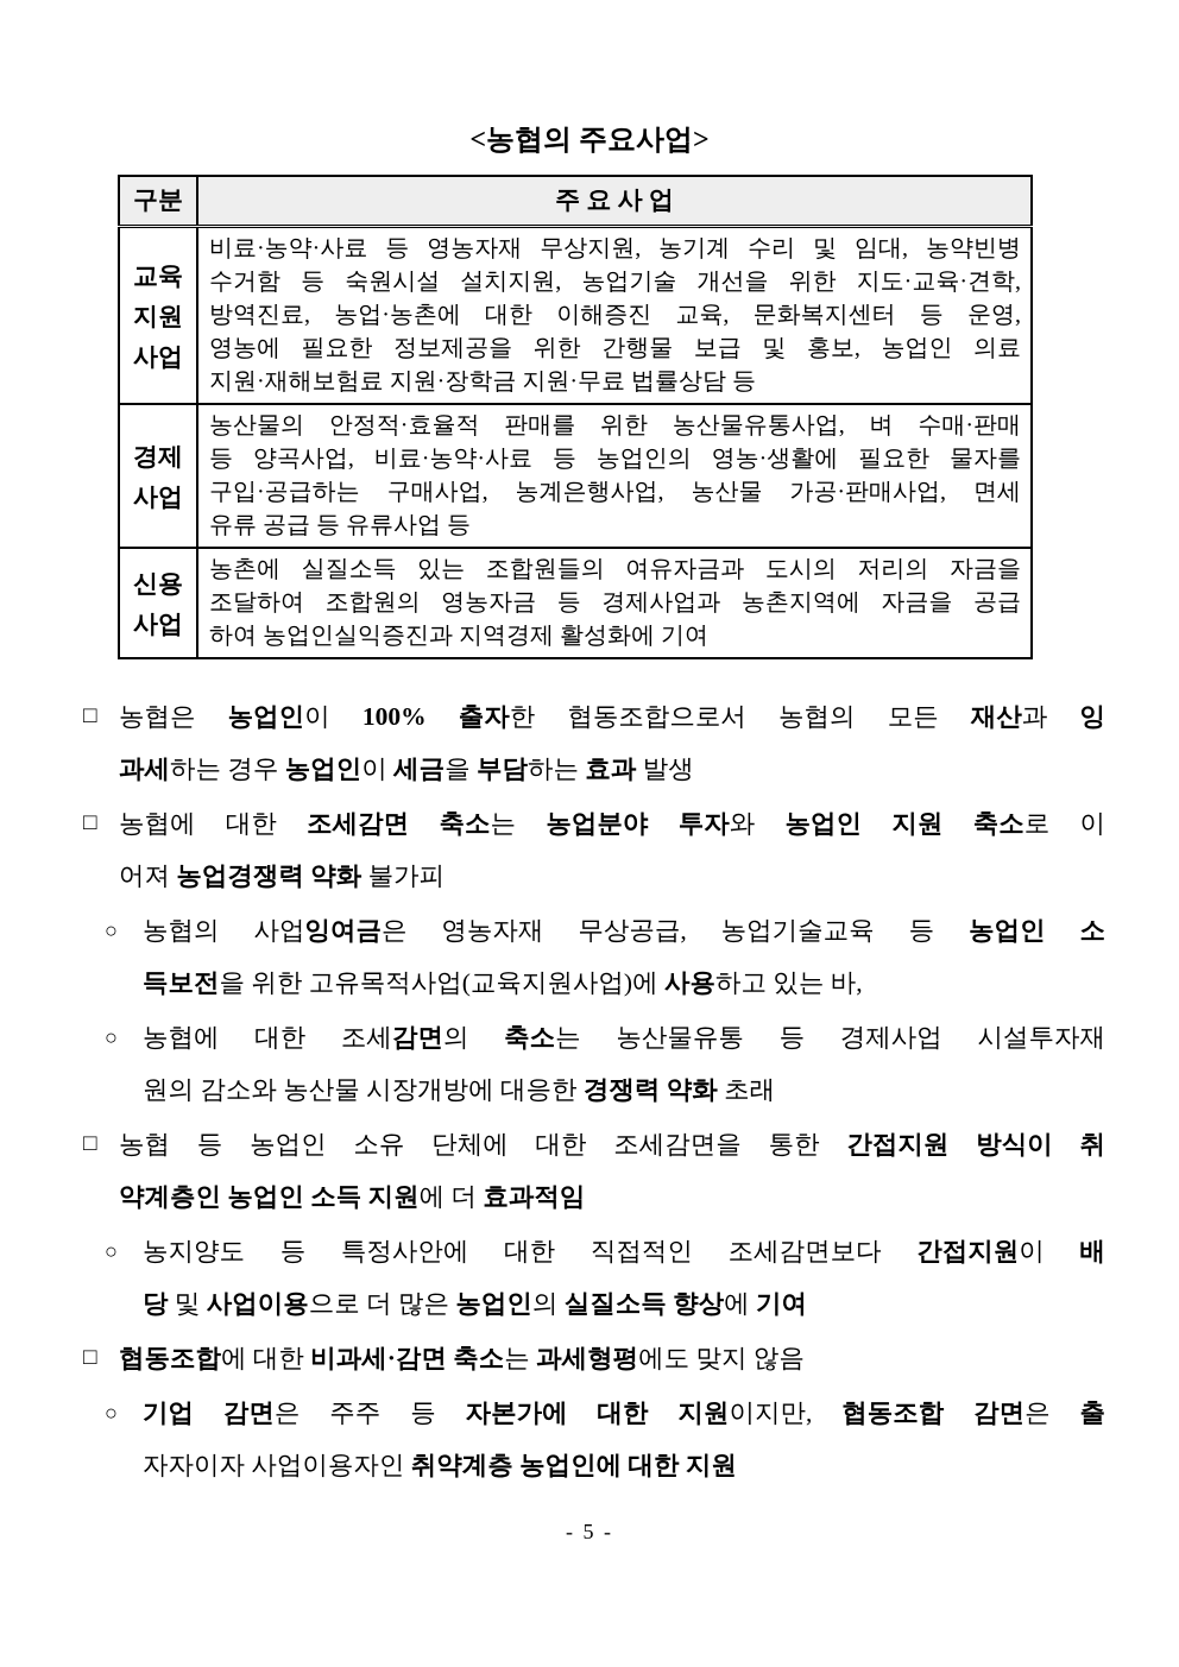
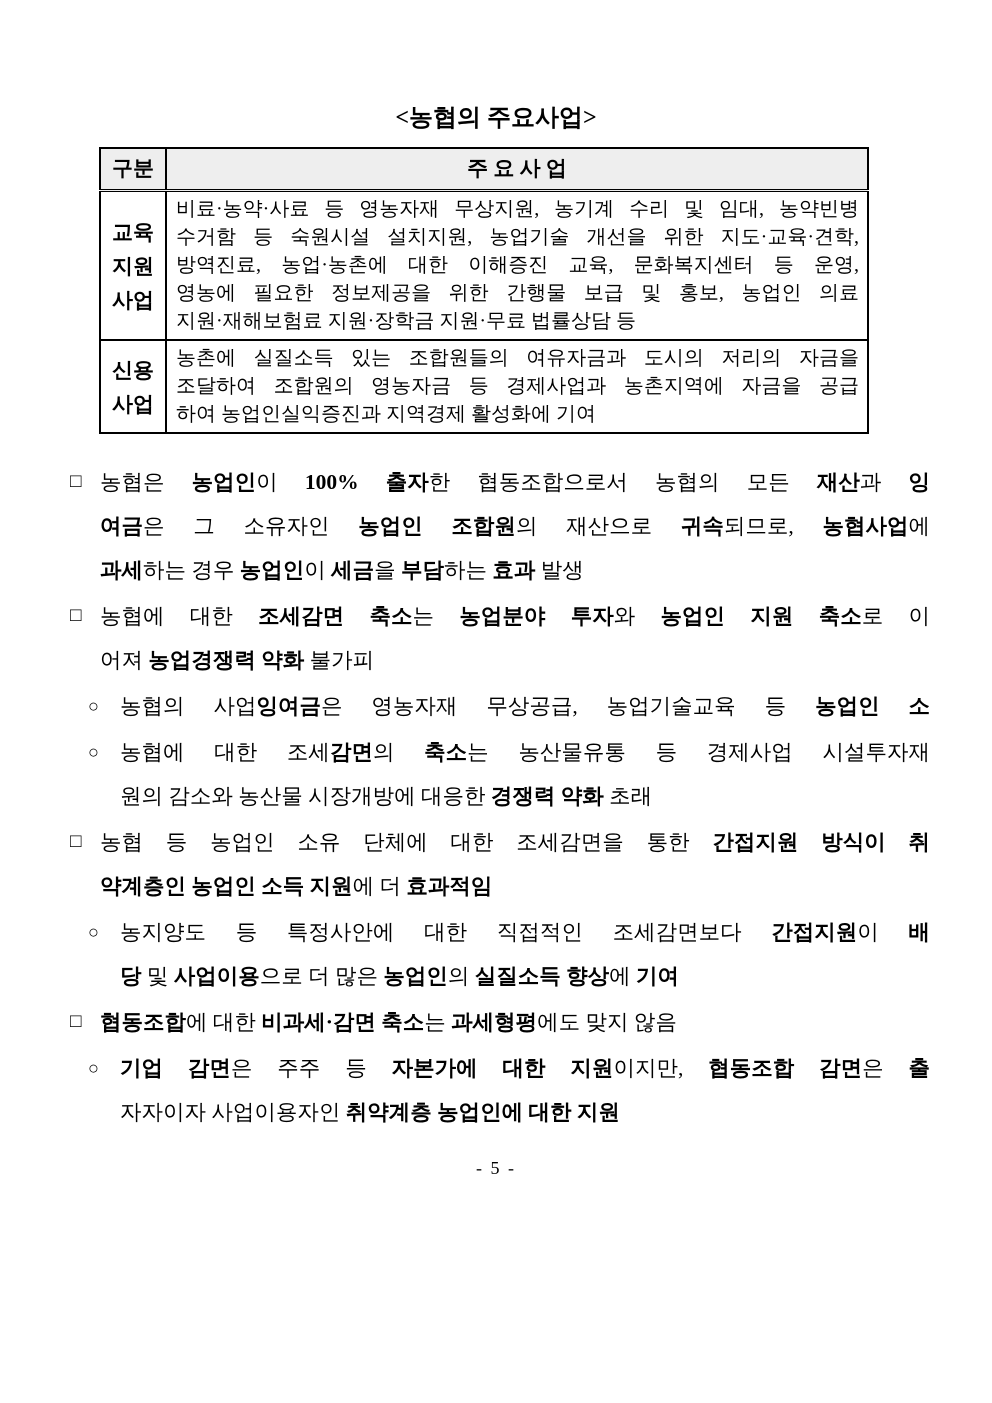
  <농협의 주요사업>
  구분	주 요 사 업
  교육지원사업	비료·농약·사료 등 영농자재 무상지원, 농기계 수리 및 임대, 농약빈병수거함 등 숙원시설 설치지원, 농업기술 개선을 위한 지도·교육·견학,방역진료, 농업·농촌에 대한 이해증진 교육, 문화복지센터 등 운영,영농에 필요한 정보제공을 위한 간행물 보급 및 홍보, 농업인 의료지원·재해보험료 지원·장학금 지원·무료 법률상담 등
- 경제사업	농산물의 안정적·효율적 판매를 위한 농산물유통사업, 벼 수매·판매등 양곡사업, 비료·농약·사료 등 농업인의 영농·생활에 필요한 물자를구입·공급하는 구매사업, 농계은행사업, 농산물 가공·판매사업, 면세유류 공급 등 유류사업 등
  신용사업	농촌에 실질소득 있는 조합원들의 여유자금과 도시의 저리의 자금을조달하여 조합원의 영농자금 등 경제사업과 농촌지역에 자금을 공급하여 농업인실익증진과 지역경제 활성화에 기여
  □
  농협은 농업인이 100% 출자한 협동조합으로서 농협의 모든 재산과 잉
+ 여금은 그 소유자인 농업인 조합원의 재산으로 귀속되므로, 농협사업에
  과세하는 경우 농업인이 세금을 부담하는 효과 발생
  □
  농협에 대한 조세감면 축소는 농업분야 투자와 농업인 지원 축소로 이
  어져 농업경쟁력 약화 불가피
  ○
  농협의 사업잉여금은 영농자재 무상공급, 농업기술교육 등 농업인 소
- 득보전을 위한 고유목적사업(교육지원사업)에 사용하고 있는 바,
  ○
  농협에 대한 조세감면의 축소는 농산물유통 등 경제사업 시설투자재
  원의 감소와 농산물 시장개방에 대응한 경쟁력 약화 초래
  □
  농협 등 농업인 소유 단체에 대한 조세감면을 통한 간접지원 방식이 취
  약계층인 농업인 소득 지원에 더 효과적임
  ○
  농지양도 등 특정사안에 대한 직접적인 조세감면보다 간접지원이 배
  당 및 사업이용으로 더 많은 농업인의 실질소득 향상에 기여
  □
  협동조합에 대한 비과세·감면 축소는 과세형평에도 맞지 않음
  ○
  기업 감면은 주주 등 자본가에 대한 지원이지만, 협동조합 감면은 출
  자자이자 사업이용자인 취약계층 농업인에 대한 지원
  - 5 -
